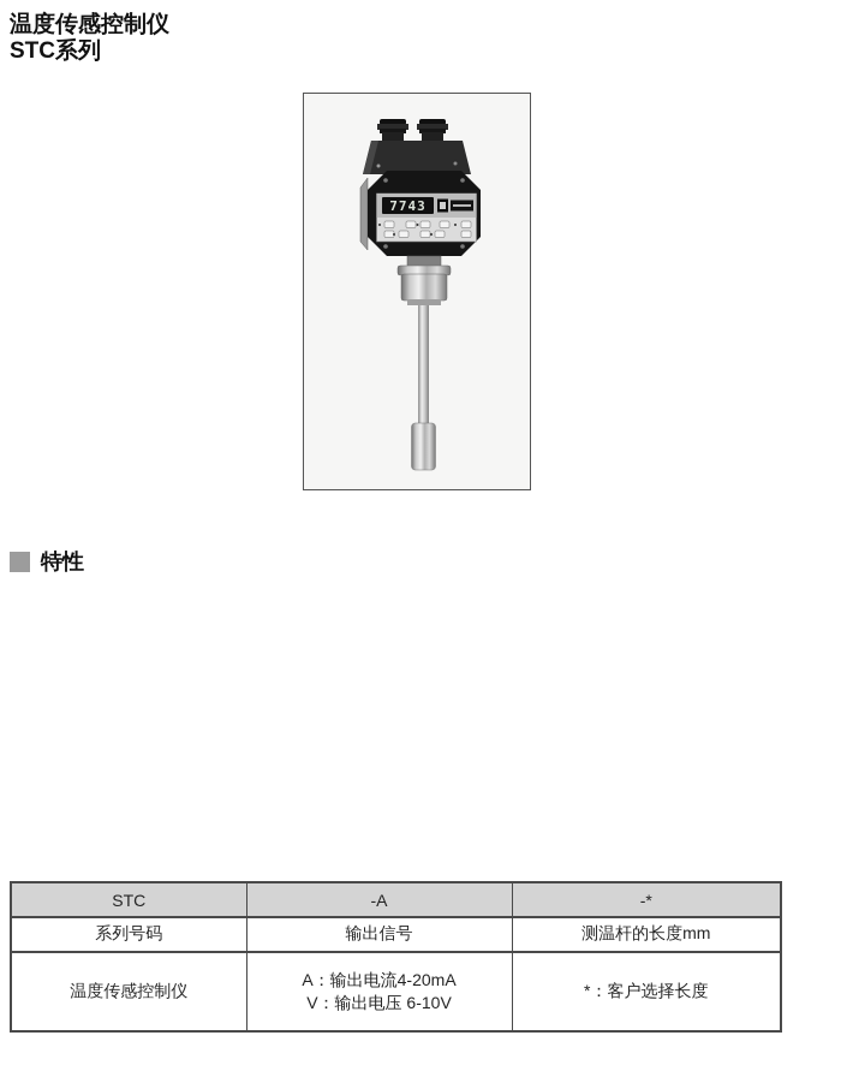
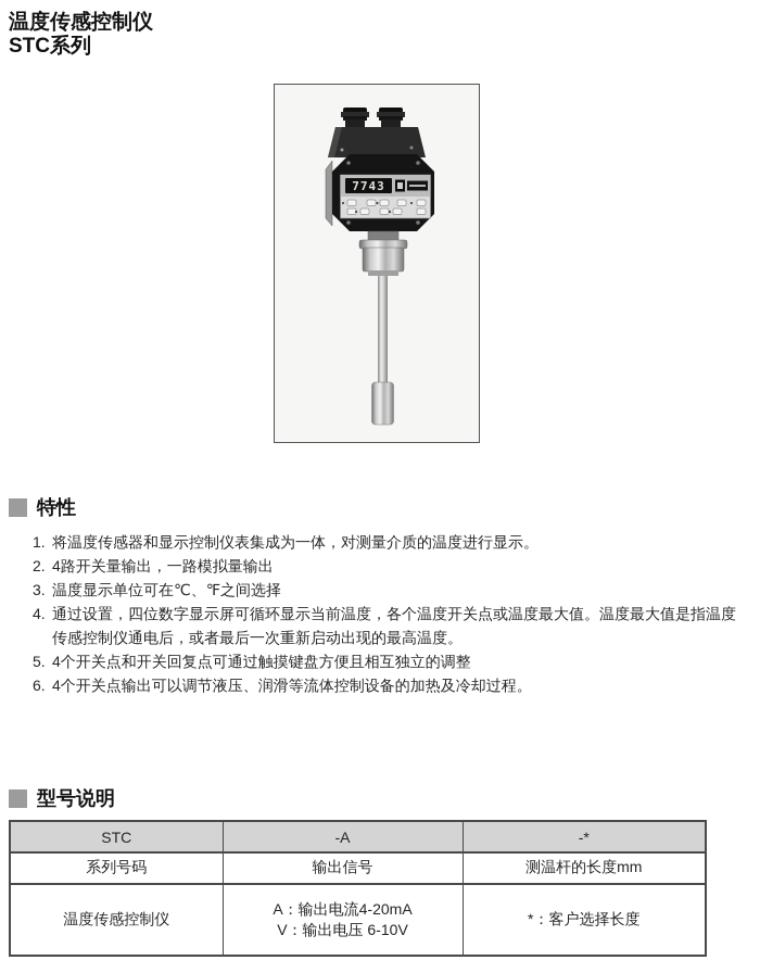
  温度传感控制仪
  STC系列
  7743
  特性
+ 1.
+ 将温度传感器和显示控制仪表集成为一体，对测量介质的温度进行显示。
+ 2.
+ 4路开关量输出，一路模拟量输出
+ 3.
+ 温度显示单位可在℃、℉之间选择
+ 4.
+ 通过设置，四位数字显示屏可循环显示当前温度，各个温度开关点或温度最大值。温度最大值是指温度传感控制仪通电后，或者最后一次重新启动出现的最高温度。
+ 5.
+ 4个开关点和开关回复点可通过触摸键盘方便且相互独立的调整
+ 6.
+ 4个开关点输出可以调节液压、润滑等流体控制设备的加热及冷却过程。
+ 型号说明
  STC	-A	-*
  系列号码	输出信号	测温杆的长度mm
  温度传感控制仪	A：输出电流4-20mA V：输出电压 6-10V	*：客户选择长度
